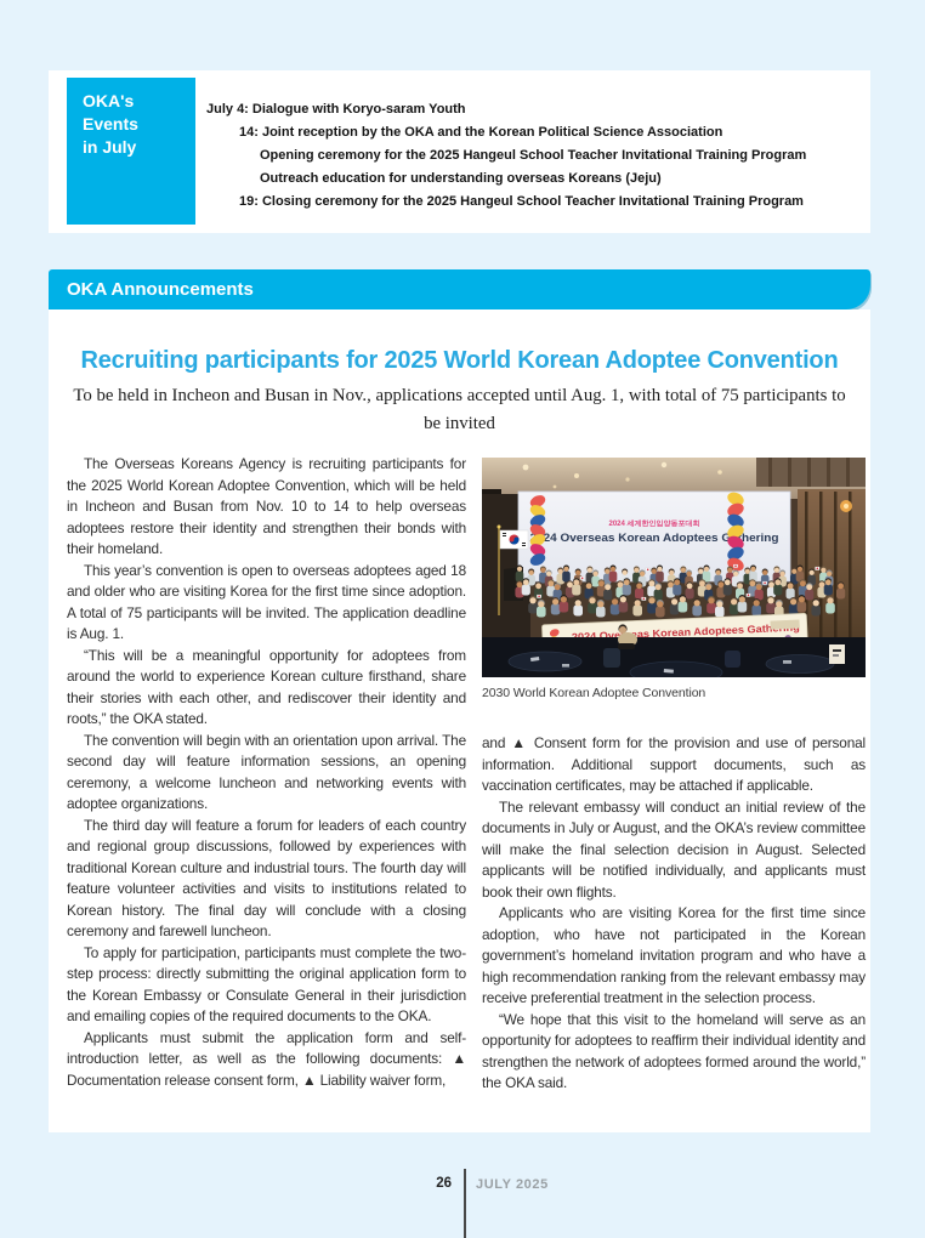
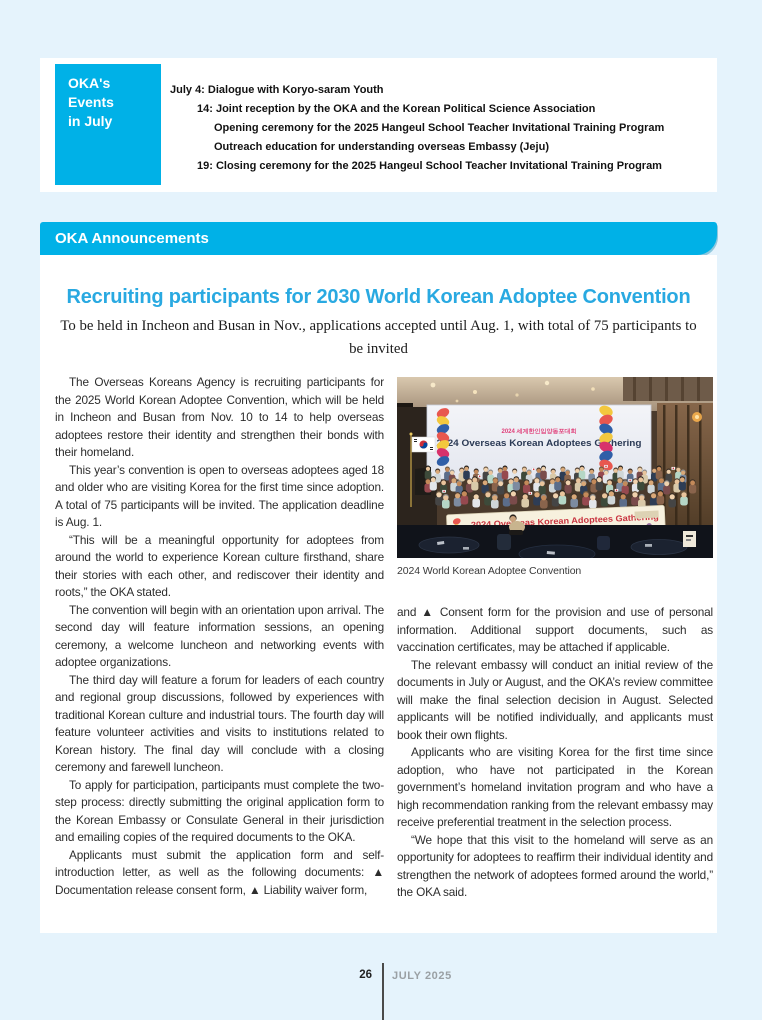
  OKA's Events
  in July
  July 4: Dialogue with Koryo-saram Youth
  14: Joint reception by the OKA and the Korean Political Science Association
  Opening ceremony for the 2025 Hangeul School Teacher Invitational Training Program
- Outreach education for understanding overseas Koreans (Jeju)
+ Outreach education for understanding overseas Embassy (Jeju)
  19: Closing ceremony for the 2025 Hangeul School Teacher Invitational Training Program
  OKA Announcements
- Recruiting participants for 2025 World Korean Adoptee Convention
+ Recruiting participants for 2030 World Korean Adoptee Convention
  To be held in Incheon and Busan in Nov., applications accepted until Aug. 1, with total of 75 participants to be invited
  The Overseas Koreans Agency is recruiting participants for the 2025 World Korean Adoptee Convention, which will be held in Incheon and Busan from Nov. 10 to 14 to help overseas adoptees restore their identity and strengthen their bonds with their homeland.
  This year’s convention is open to overseas adoptees aged 18 and older who are visiting Korea for the first time since adoption. A total of 75 participants will be invited. The application deadline is Aug. 1.
  “This will be a meaningful opportunity for adoptees from around the world to experience Korean culture firsthand, share their stories with each other, and rediscover their identity and roots,” the OKA stated.
  The convention will begin with an orientation upon arrival. The second day will feature information sessions, an opening ceremony, a welcome luncheon and networking events with adoptee organizations.
  The third day will feature a forum for leaders of each country and regional group discussions, followed by experiences with traditional Korean culture and industrial tours. The fourth day will feature volunteer activities and visits to institutions related to Korean history. The final day will conclude with a closing ceremony and farewell luncheon.
  To apply for participation, participants must complete the two-step process: directly submitting the original application form to the Korean Embassy or Consulate General in their jurisdiction and emailing copies of the required documents to the OKA.
  Applicants must submit the application form and self-introduction letter, as well as the following documents: ▲ Documentation release consent form, ▲ Liability waiver form,
  24 Overseas Korean Adoptees Ghering
- 2030 World Korean Adoptee Convention
+ 2024 World Korean Adoptee Convention
  and ▲ Consent form for the provision and use of personal information. Additional support documents, such as vaccination certificates, may be attached if applicable.
  The relevant embassy will conduct an initial review of the documents in July or August, and the OKA’s review committee will make the final selection decision in August. Selected applicants will be notified individually, and applicants must book their own flights.
  Applicants who are visiting Korea for the first time since adoption, who have not participated in the Korean government’s homeland invitation program and who have a high recommendation ranking from the relevant embassy may receive preferential treatment in the selection process.
  “We hope that this visit to the homeland will serve as an opportunity for adoptees to reaffirm their individual identity and strengthen the network of adoptees formed around the world,” the OKA said.
  26
  JULY 2025
